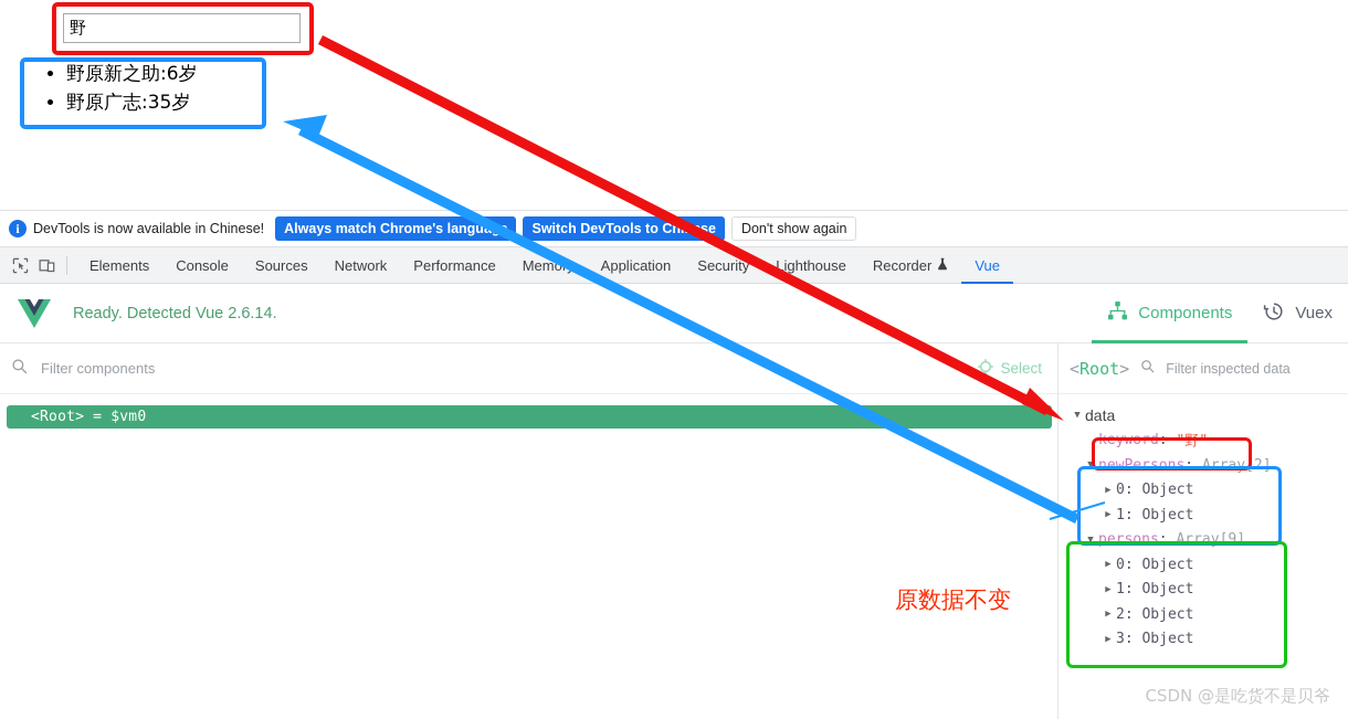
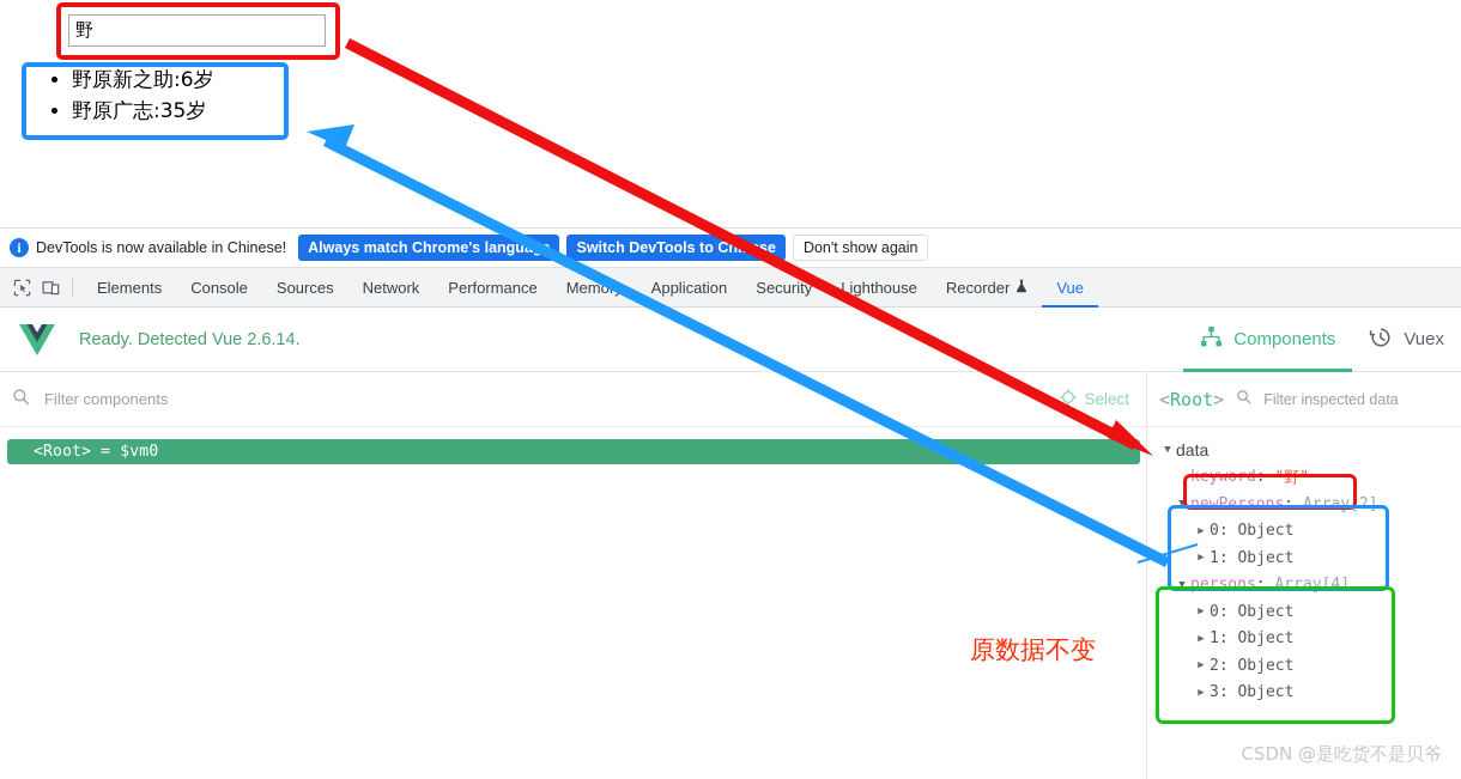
  野
  野原新之助:6岁
  野原广志:35岁
  i
  DevTools is now available in Chinese!
  Always match Chrome's langu
  Switch DevTools to Chse
  Don't show again
  Elements
  Console
  Sources
  Network
  Performance
  Application
  Security
  Lighthouse
  Recorder
  Vue
  Ready. Detected Vue 2.6.14.
  Components
  Vuex
  Filter components
  Select
  <Root> = $vm0
  <Root>
  Filter inspected data
  data
  keyword
  :
  "野"
  newPersons
  :
  Array[2]
  0: Object
  1: Object
  persons
  :
- Array[9]
+ Array[4]
  0: Object
  1: Object
  2: Object
  3: Object
  原数据不变
  CSDN @是吃货不是贝爷
